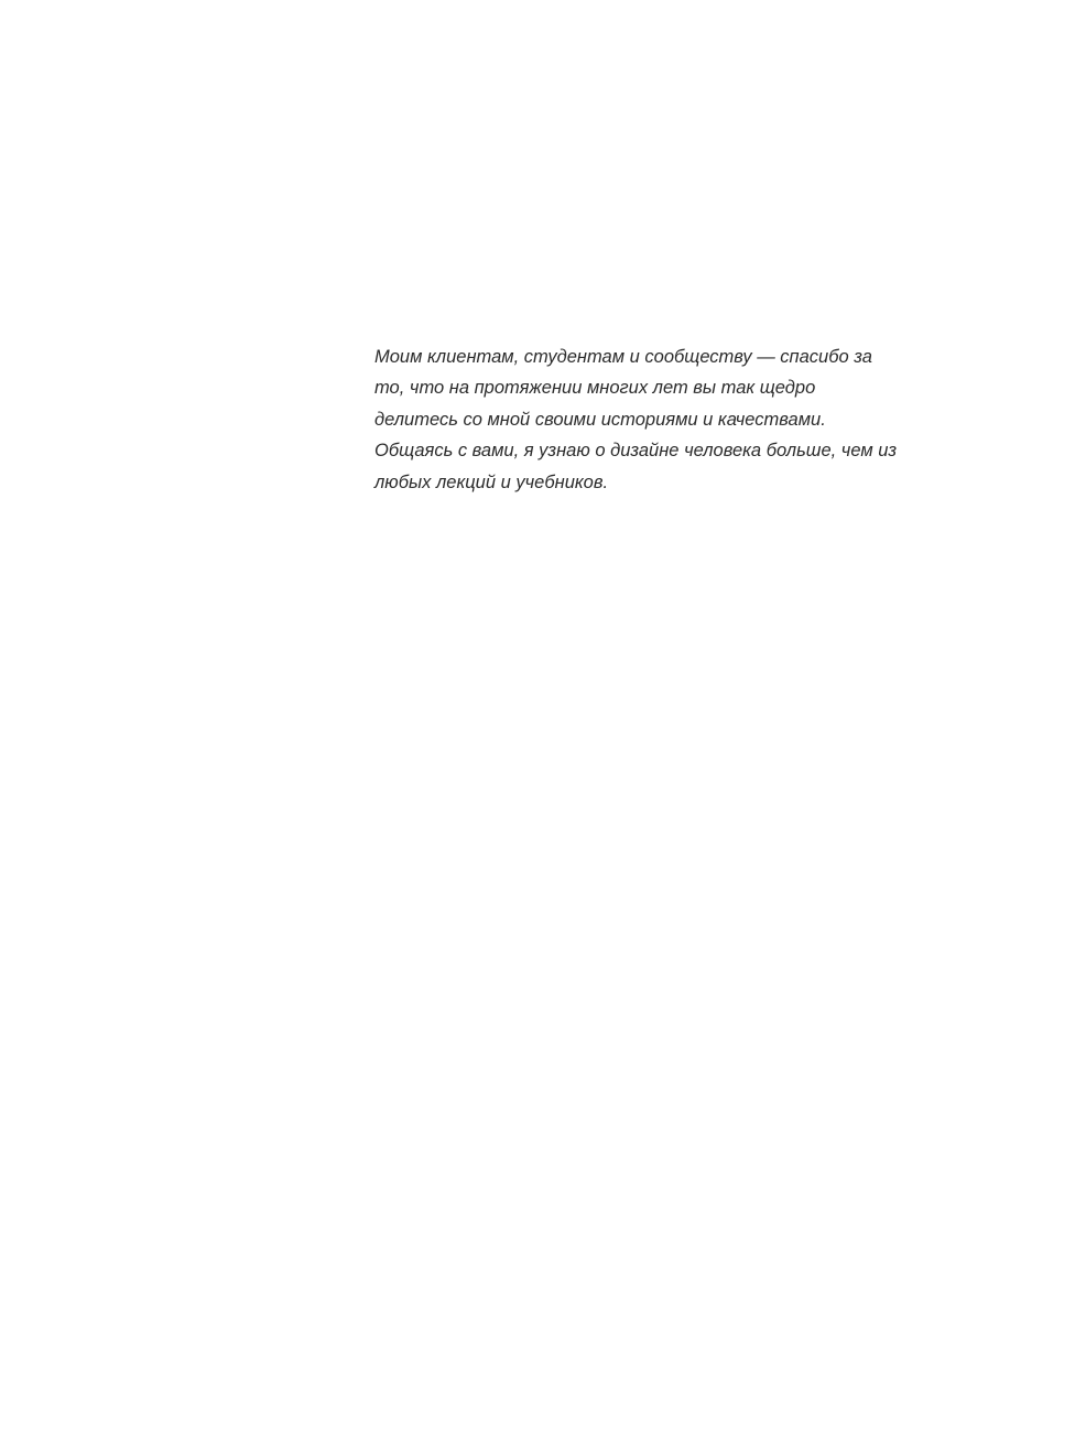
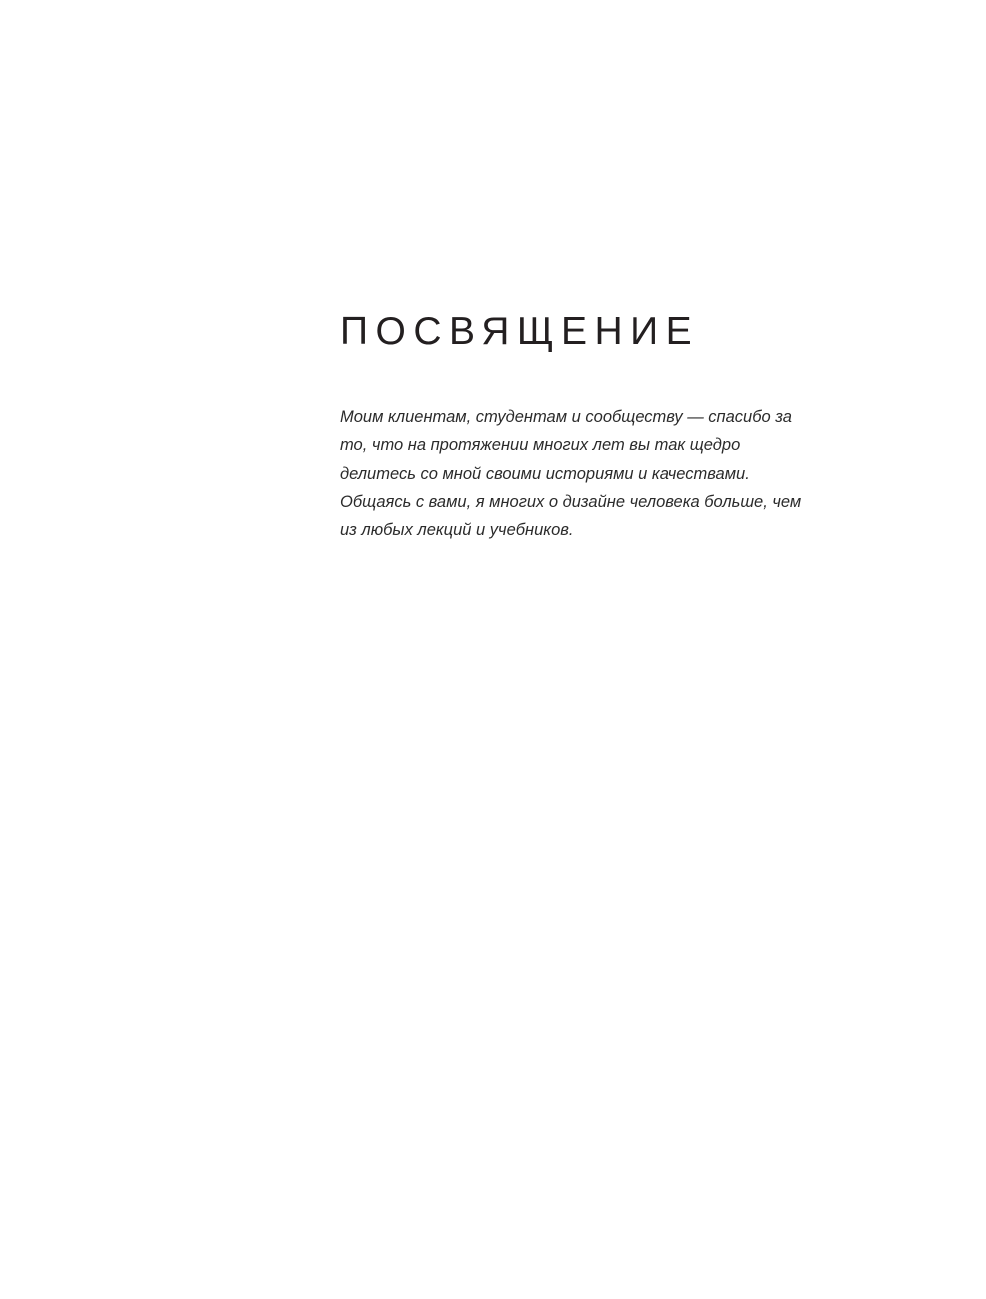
+ ПОСВЯЩЕНИЕ
- Моим клиентам, студентам и сообществу — спасибо за то, что на протяжении многих лет вы так щедро делитесь со мной своими историями и качествами. Общаясь с вами, я узнаю о дизайне человека боль­ше, чем из любых лекций и учебников.
+ Моим клиентам, студентам и сообществу — спасибо за то, что на протяжении многих лет вы так щедро делитесь со мной своими историями и качествами. Общаясь с вами, я многих о дизайне человека боль­ше, чем из любых лекций и учебников.
